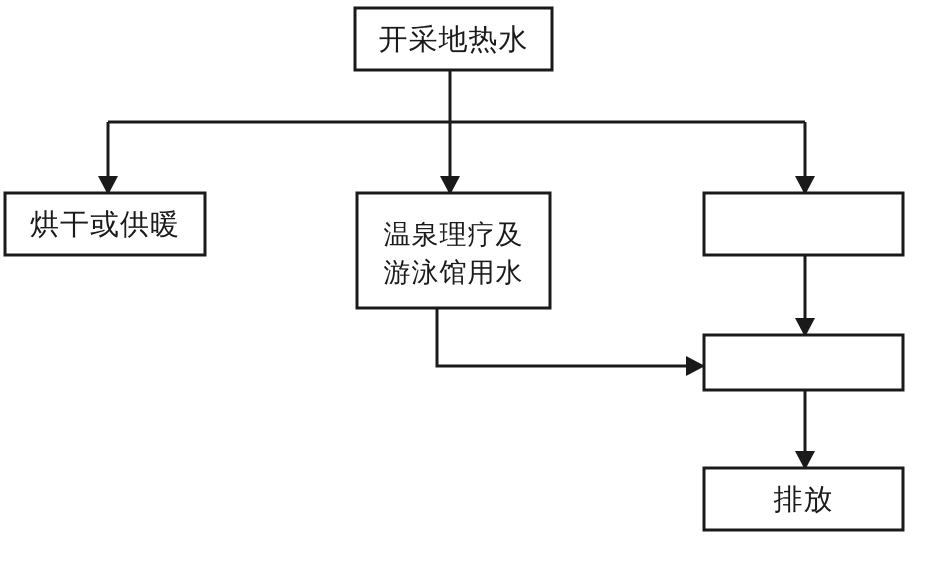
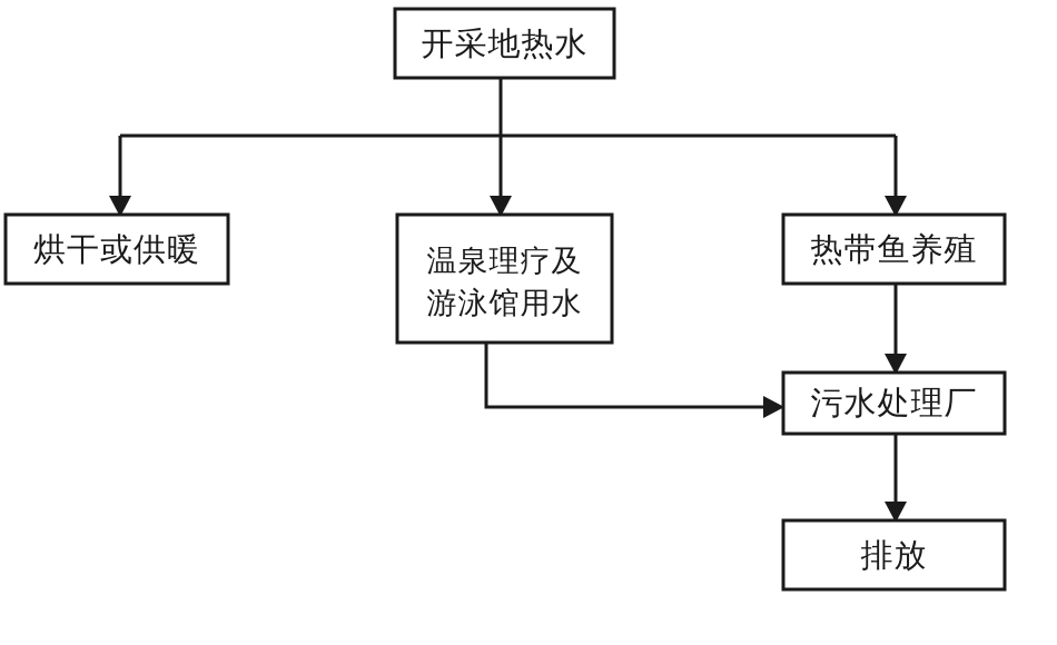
  开采地热水
  烘干或供暖
  温泉理疗及
  游泳馆用水
+ 热带鱼养殖
+ 污水处理厂
  排放
